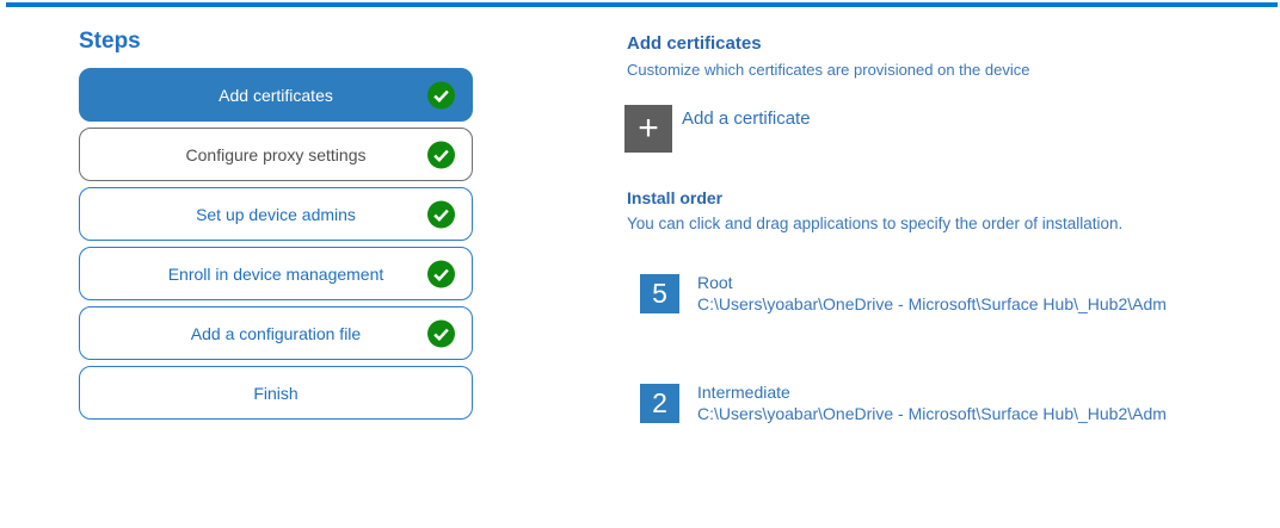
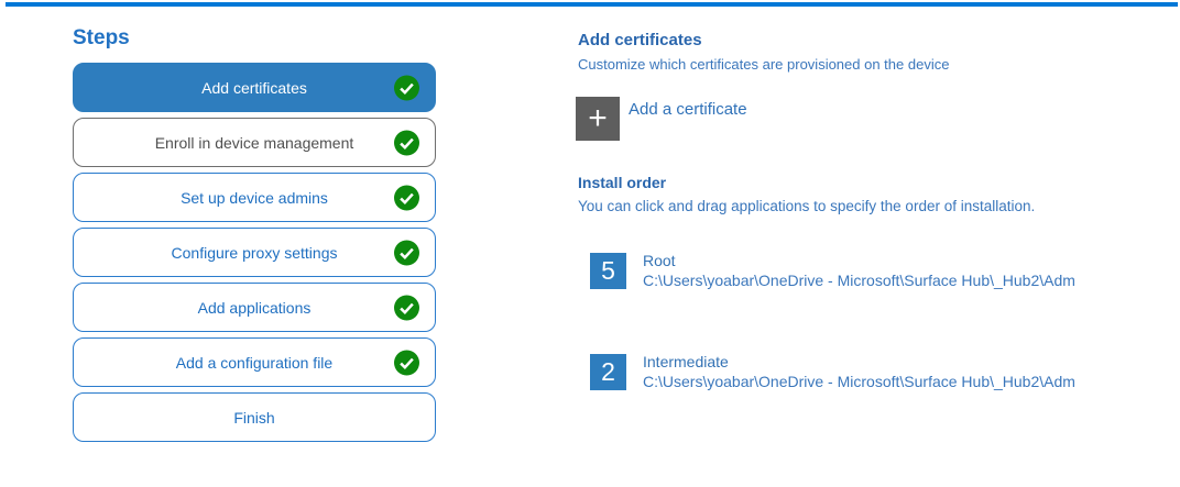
  Steps
  Add certificates
- Configure proxy settings
+ Enroll in device management
  Set up device admins
- Enroll in device management
+ Configure proxy settings
+ Add applications
  Add a configuration file
  Finish
  Add certificates
  Customize which certificates are provisioned on the device
  +
  Add a certificate
  Install order
  You can click and drag applications to specify the order of installation.
  5
  Root
  C:\Users\yoabar\OneDrive - Microsoft\Surface Hub\_Hub2\Adm
  2
  Intermediate
  C:\Users\yoabar\OneDrive - Microsoft\Surface Hub\_Hub2\Adm
